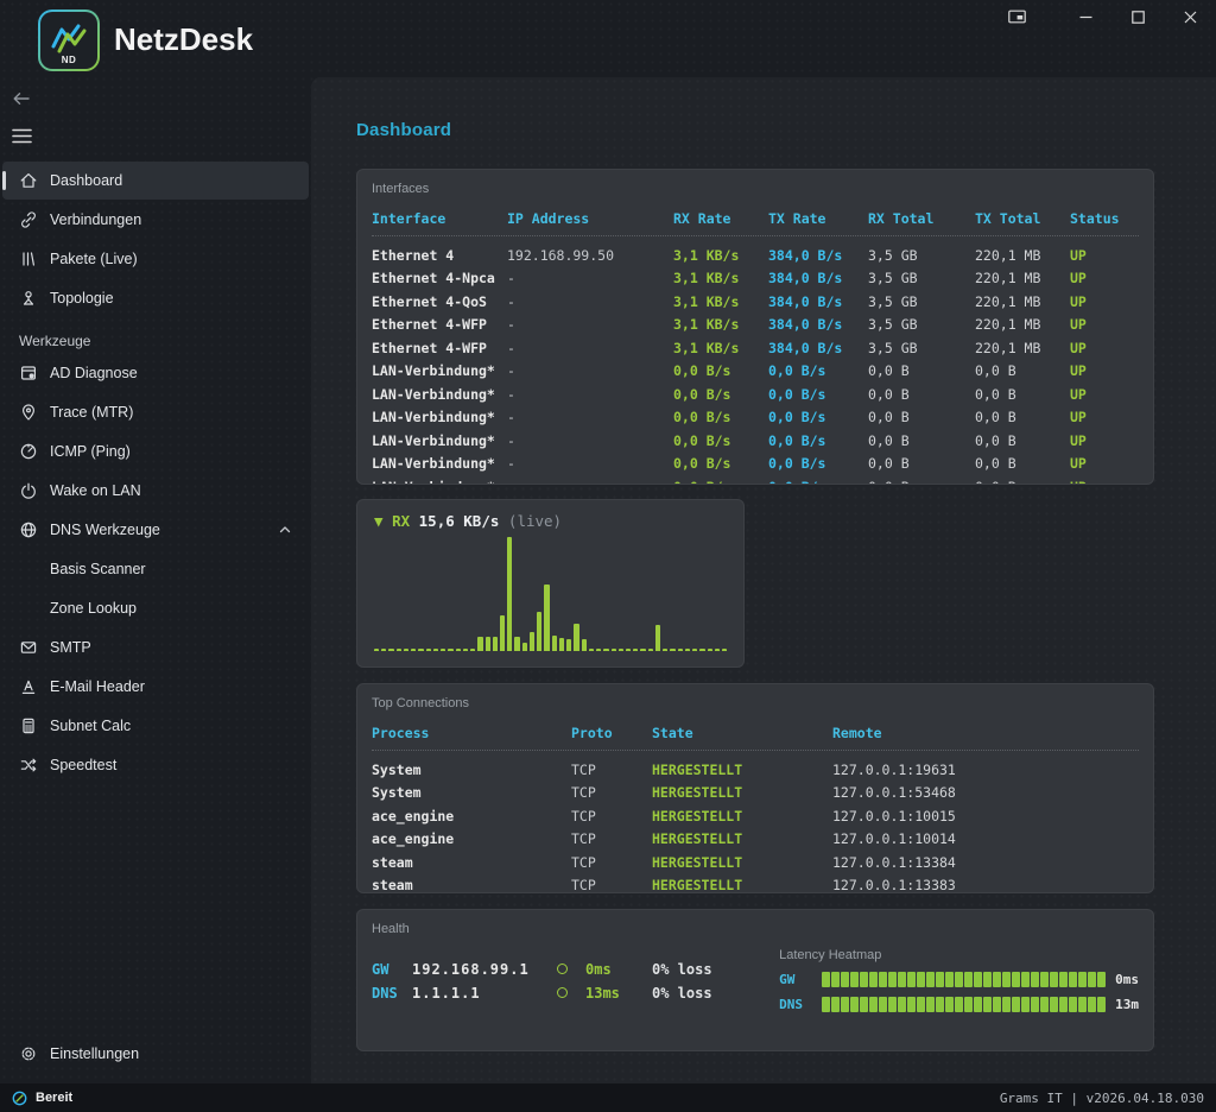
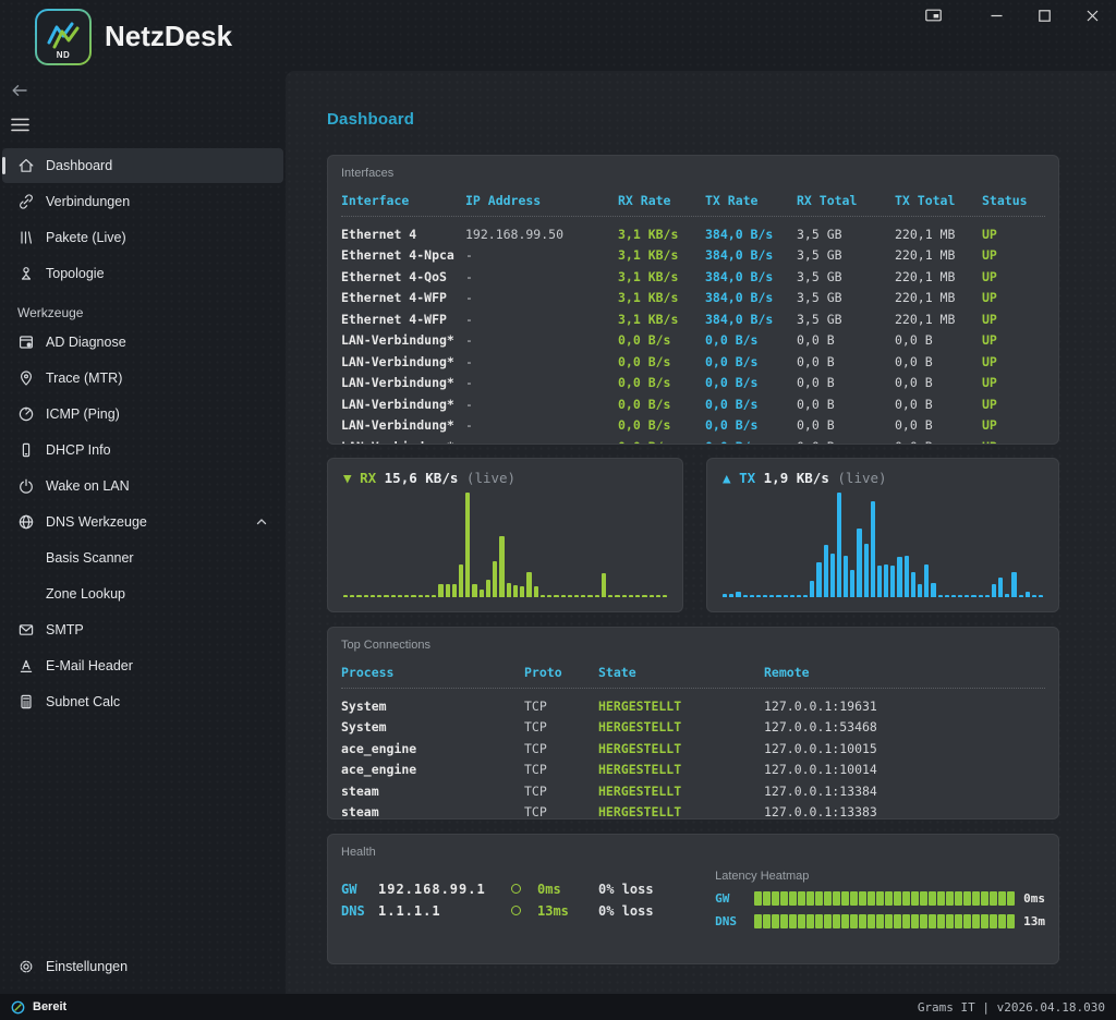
  ND
  NetzDesk
  Dashboard
  Verbindungen
  Pakete (Live)
  Topologie
  Werkzeuge
  AD Diagnose
  Trace (MTR)
  ICMP (Ping)
+ DHCP Info
  Wake on LAN
  DNS Werkzeuge
  Basis Scanner
  Zone Lookup
  SMTP
  E-Mail Header
  Subnet Calc
- Speedtest
  Einstellungen
  Dashboard
  Interfaces
  Interface
  IP Address
  RX Rate
  TX Rate
  RX Total
  TX Total
  Status
  Ethernet 4
  192.168.99.50
  3,1 KB/s
  384,0 B/s
  3,5 GB
  220,1 MB
  UP
  Ethernet 4-Npca
  -
  3,1 KB/s
  384,0 B/s
  3,5 GB
  220,1 MB
  UP
  Ethernet 4-QoS
  -
  3,1 KB/s
  384,0 B/s
  3,5 GB
  220,1 MB
  UP
  Ethernet 4-WFP
  -
  3,1 KB/s
  384,0 B/s
  3,5 GB
  220,1 MB
  UP
  Ethernet 4-WFP
  -
  3,1 KB/s
  384,0 B/s
  3,5 GB
  220,1 MB
  UP
  LAN-Verbindung*
  -
  0,0 B/s
  0,0 B/s
  0,0 B
  0,0 B
  UP
  LAN-Verbindung*
  -
  0,0 B/s
  0,0 B/s
  0,0 B
  0,0 B
  UP
  LAN-Verbindung*
  -
  0,0 B/s
  0,0 B/s
  0,0 B
  0,0 B
  UP
  LAN-Verbindung*
  -
  0,0 B/s
  0,0 B/s
  0,0 B
  0,0 B
  UP
  LAN-Verbindung*
  -
  0,0 B/s
  0,0 B/s
  0,0 B
  0,0 B
  UP
  ▼ RX 15,6 KB/s (live)
+ ▲ TX 1,9 KB/s (live)
  Top Connections
  Process
  Proto
  State
  Remote
  System
  TCP
  HERGESTELLT
  127.0.0.1:19631
  System
  TCP
  HERGESTELLT
  127.0.0.1:53468
  ace_engine
  TCP
  HERGESTELLT
  127.0.0.1:10015
  ace_engine
  TCP
  HERGESTELLT
  127.0.0.1:10014
  steam
  TCP
  HERGESTELLT
  127.0.0.1:13384
  steam
  TCP
  HERGESTELLT
  127.0.0.1:13383
  Health
  GW
  192.168.99.1
  0ms
  0% loss
  DNS
  1.1.1.1
  13ms
  0% loss
  Latency Heatmap
  GW
  0ms
  DNS
  13m
  Bereit
  Grams IT | v2026.04.18.030
